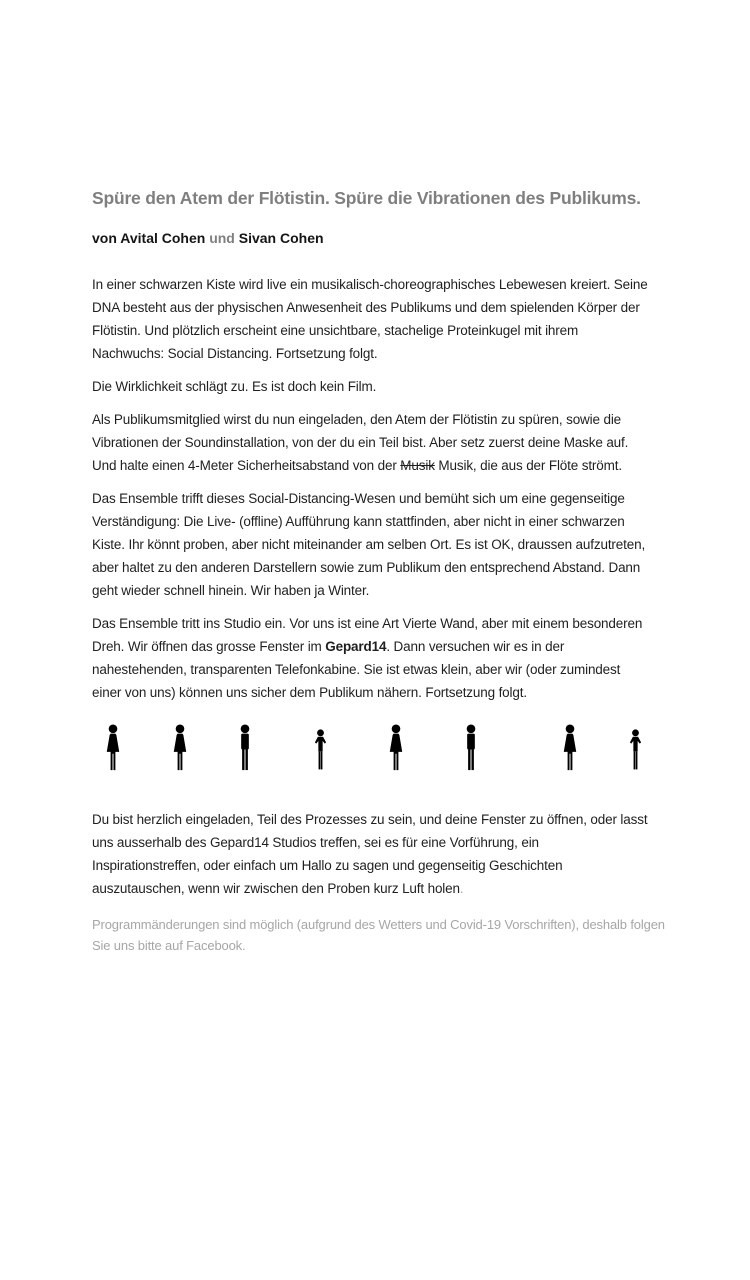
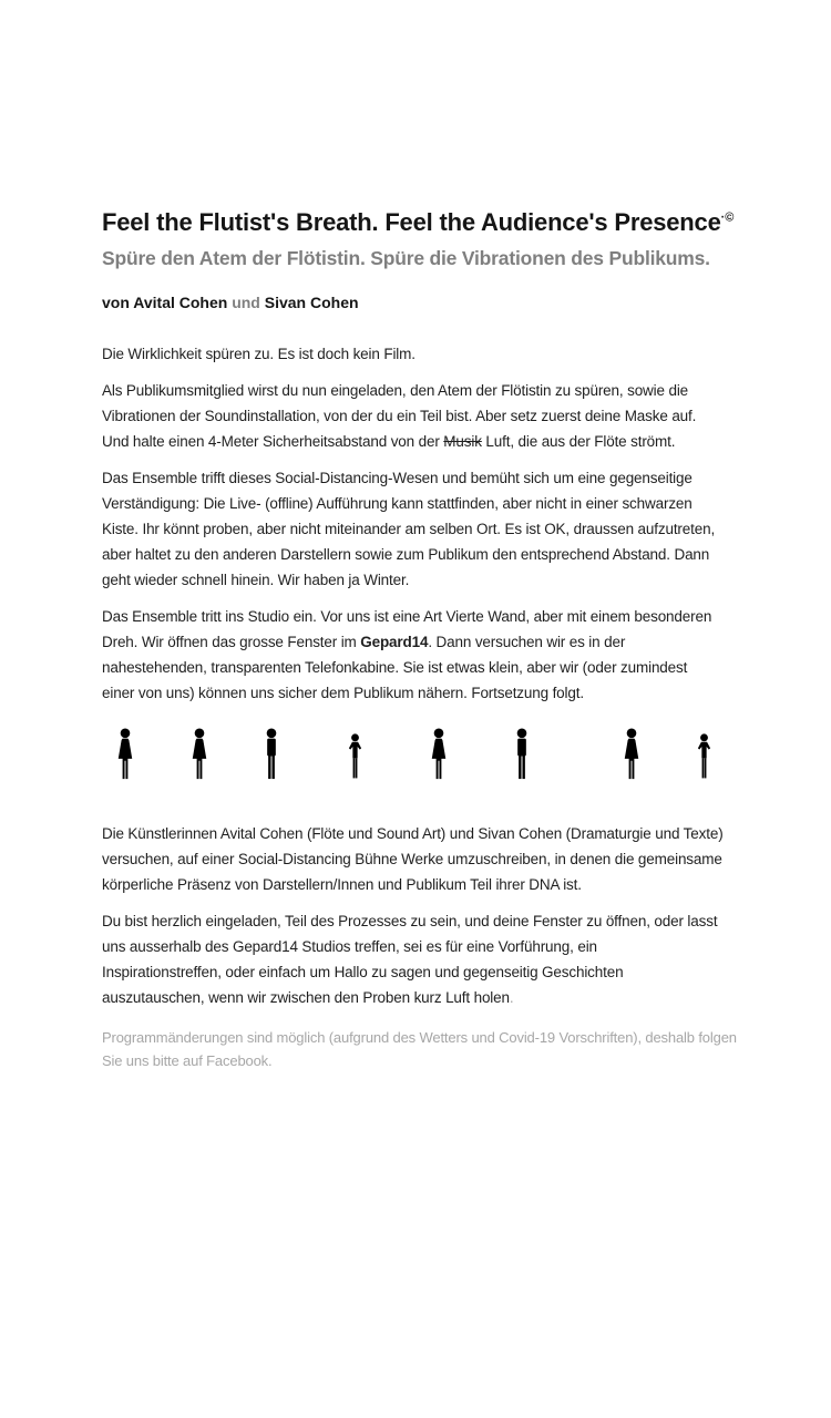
+ Feel the Flutist's Breath. Feel the Audience's Presence·©
  Spüre den Atem der Flötistin. Spüre die Vibrationen des Publikums.
  von Avital Cohen und Sivan Cohen
- In einer schwarzen Kiste wird live ein musikalisch-choreographisches Lebewesen kreiert. Seine
- DNA besteht aus der physischen Anwesenheit des Publikums und dem spielenden Körper der
- Flötistin. Und plötzlich erscheint eine unsichtbare, stachelige Proteinkugel mit ihrem
- Nachwuchs: Social Distancing. Fortsetzung folgt.
- Die Wirklichkeit schlägt zu. Es ist doch kein Film.
+ Die Wirklichkeit spüren zu. Es ist doch kein Film.
  Als Publikumsmitglied wirst du nun eingeladen, den Atem der Flötistin zu spüren, sowie die
  Vibrationen der Soundinstallation, von der du ein Teil bist. Aber setz zuerst deine Maske auf.
- Und halte einen 4-Meter Sicherheitsabstand von der Musik Musik, die aus der Flöte strömt.
+ Und halte einen 4-Meter Sicherheitsabstand von der Musik Luft, die aus der Flöte strömt.
  Das Ensemble trifft dieses Social-Distancing-Wesen und bemüht sich um eine gegenseitige
  Verständigung: Die Live- (offline) Aufführung kann stattfinden, aber nicht in einer schwarzen
  Kiste. Ihr könnt proben, aber nicht miteinander am selben Ort. Es ist OK, draussen aufzutreten,
  aber haltet zu den anderen Darstellern sowie zum Publikum den entsprechend Abstand. Dann
  geht wieder schnell hinein. Wir haben ja Winter.
  Das Ensemble tritt ins Studio ein. Vor uns ist eine Art Vierte Wand, aber mit einem besonderen
  Dreh. Wir öffnen das grosse Fenster im Gepard14. Dann versuchen wir es in der
  nahestehenden, transparenten Telefonkabine. Sie ist etwas klein, aber wir (oder zumindest
  einer von uns) können uns sicher dem Publikum nähern. Fortsetzung folgt.
+ Die Künstlerinnen Avital Cohen (Flöte und Sound Art) und Sivan Cohen (Dramaturgie und Texte)
+ versuchen, auf einer Social-Distancing Bühne Werke umzuschreiben, in denen die gemeinsame
+ körperliche Präsenz von Darstellern/Innen und Publikum Teil ihrer DNA ist.
  Du bist herzlich eingeladen, Teil des Prozesses zu sein, und deine Fenster zu öffnen, oder lasst
  uns ausserhalb des Gepard14 Studios treffen, sei es für eine Vorführung, ein
  Inspirationstreffen, oder einfach um Hallo zu sagen und gegenseitig Geschichten
  auszutauschen, wenn wir zwischen den Proben kurz Luft holen.
  Programmänderungen sind möglich (aufgrund des Wetters und Covid-19 Vorschriften), deshalb folgen
  Sie uns bitte auf Facebook.
